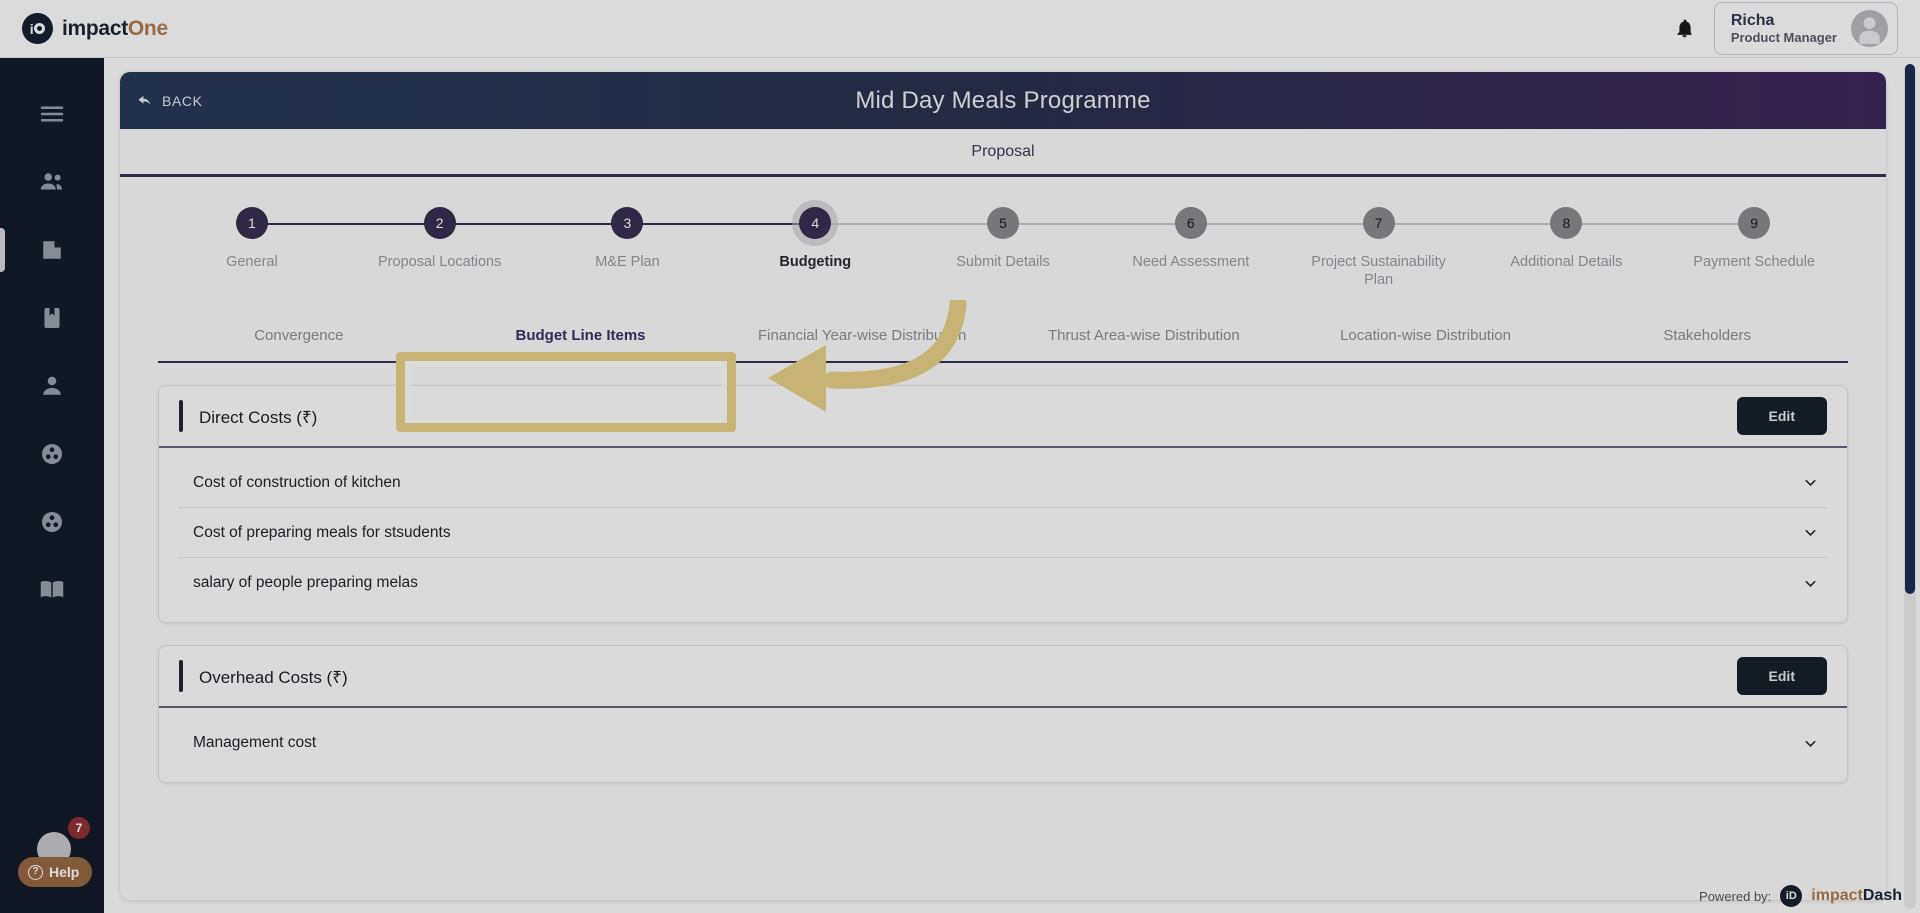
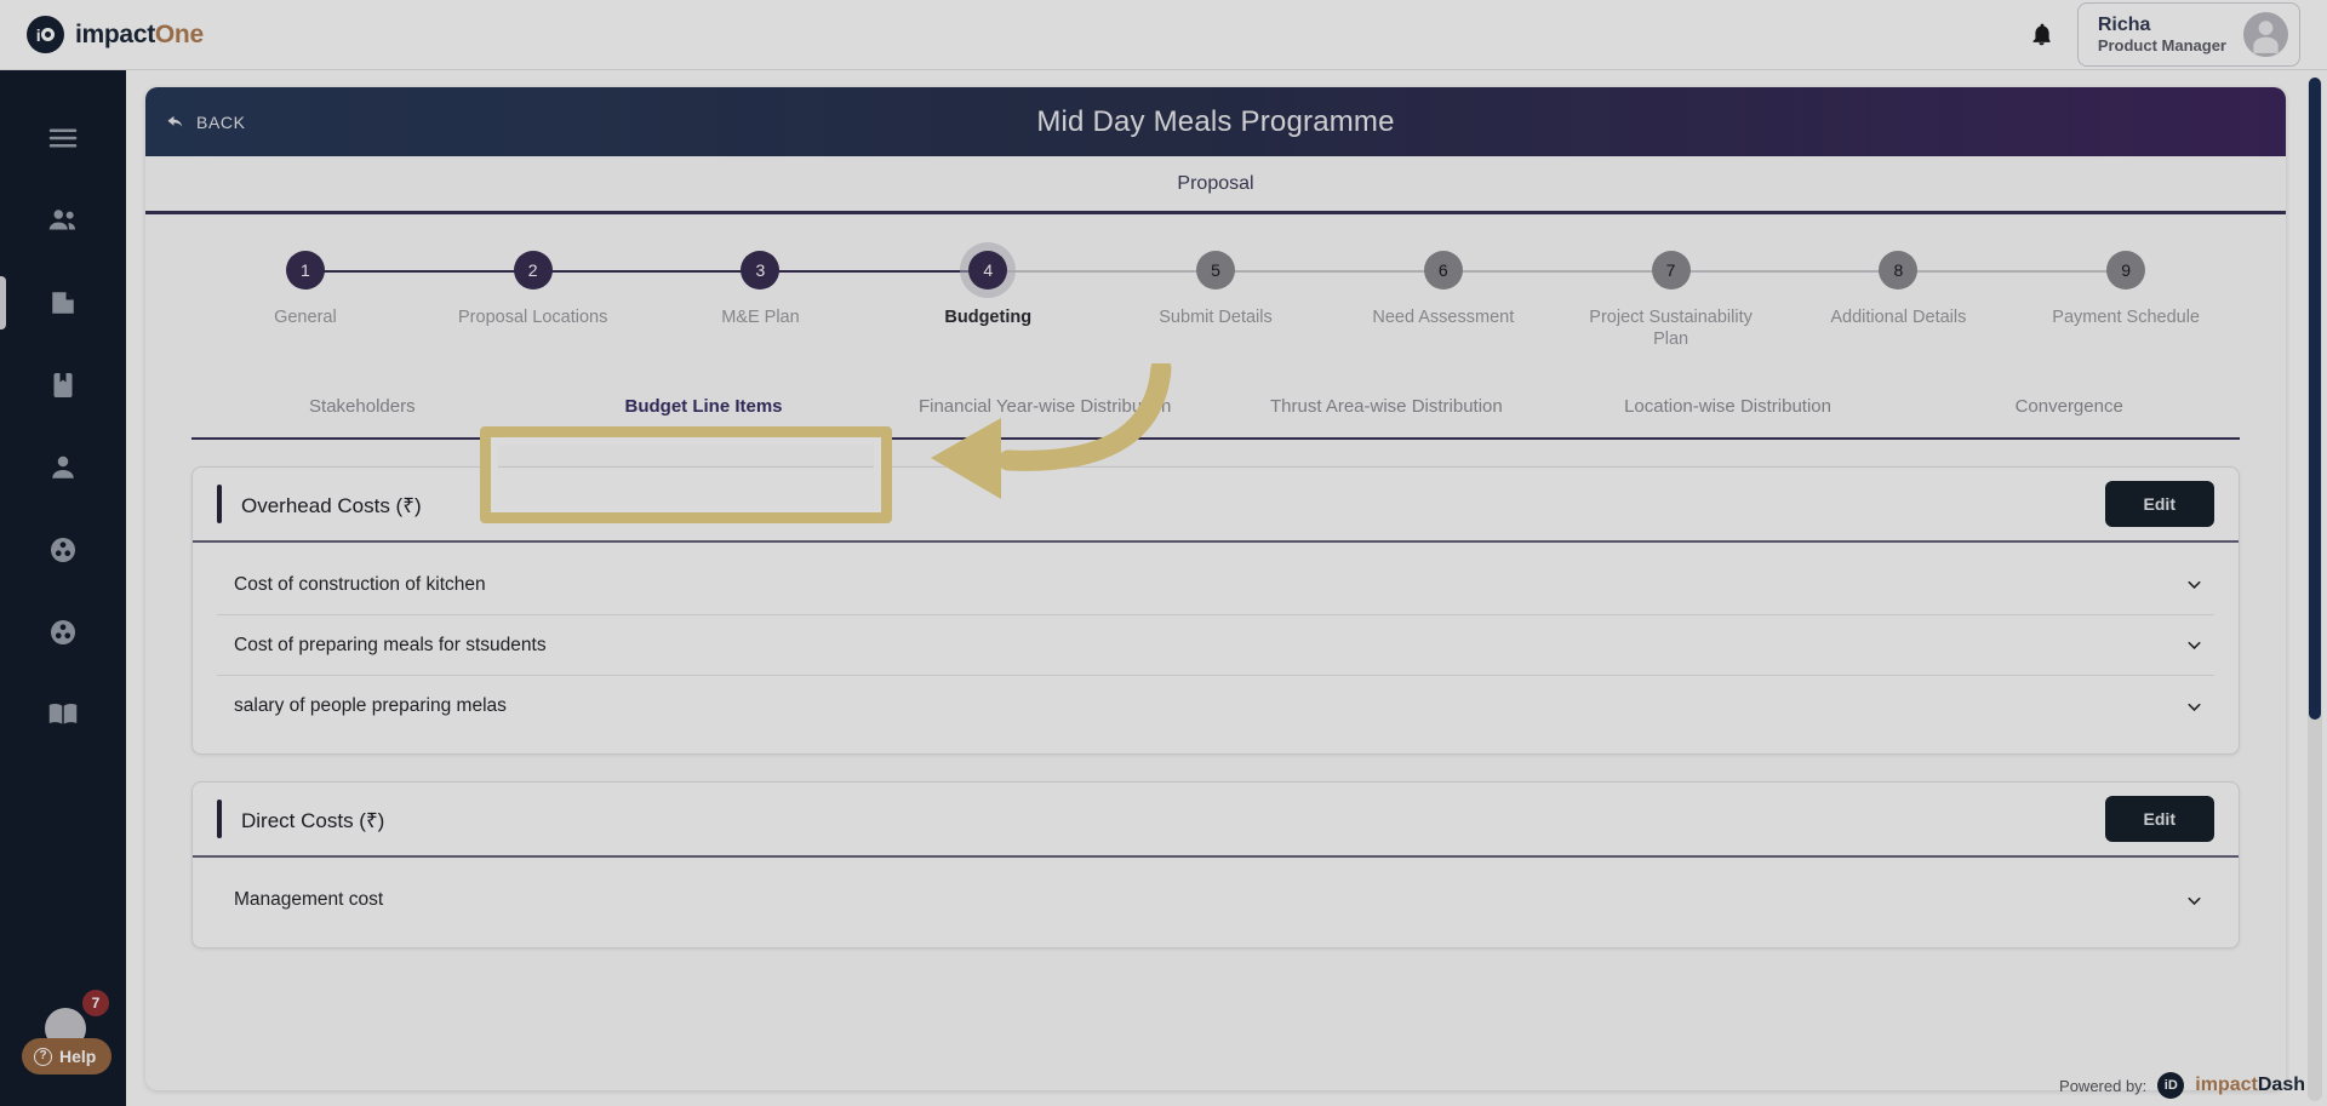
  i
  impactOne
  Richa
  Product Manager
  7
  ?
  Help
  BACK
  Mid Day Meals Programme
  Proposal
  1
  General
  2
  Proposal Locations
  3
  M&E Plan
  4
  Budgeting
  5
  Submit Details
  6
  Need Assessment
  7
  Project Sustainability Plan
  8
  Additional Details
  9
  Payment Schedule
- Convergence
+ Stakeholders
  Budget Line Items
  Financial Year-wise Distribun
  Thrust Area-wise Distribution
  Location-wise Distribution
- Stakeholders
+ Convergence
- Direct Costs (₹)
+ Overhead Costs (₹)
  Edit
  Cost of construction of kitchen
  Cost of preparing meals for stsudents
  salary of people preparing melas
- Overhead Costs (₹)
+ Direct Costs (₹)
  Edit
  Management cost
  Powered by:
  iD
  impactDash
